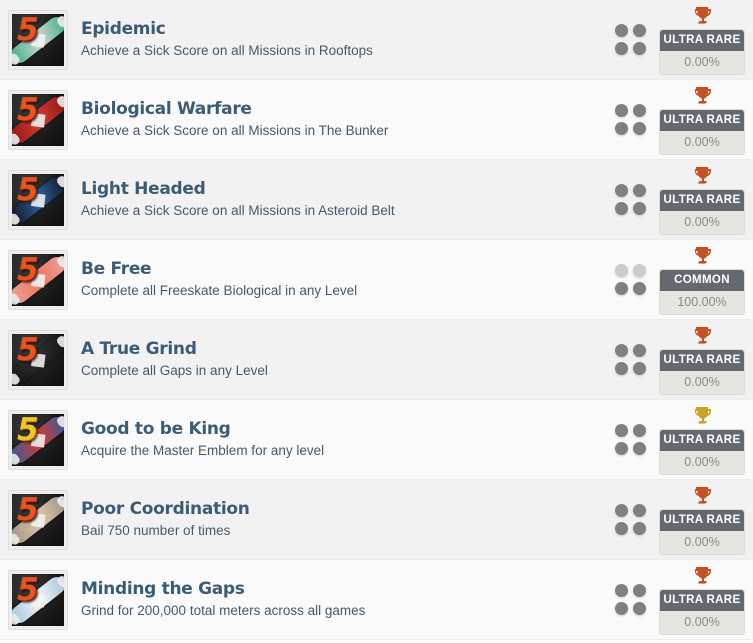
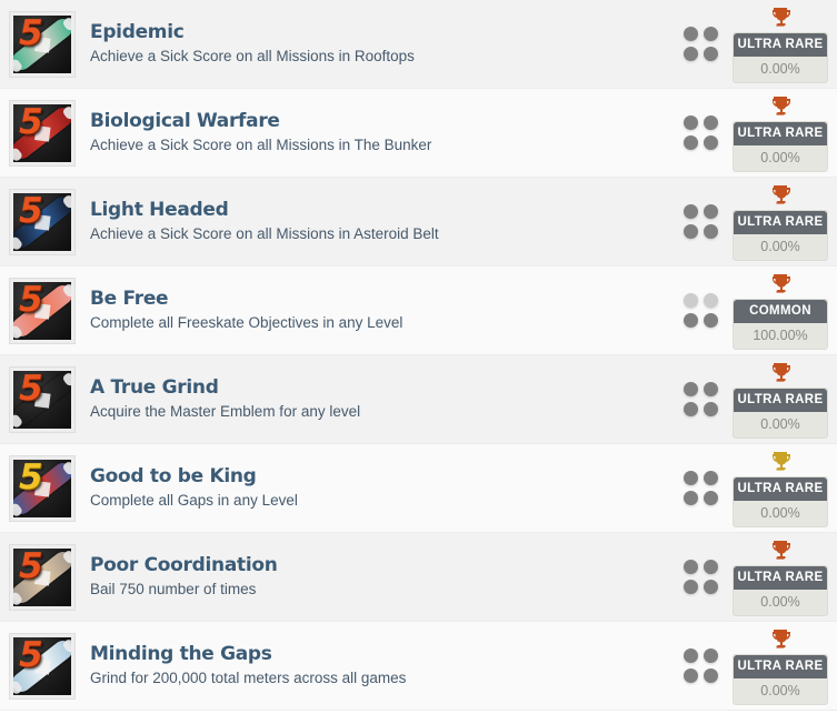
  5
  Epidemic
  Achieve a Sick Score on all Missions in Rooftops
  ULTRA RARE
  0.00%
  5
  Biological Warfare
  Achieve a Sick Score on all Missions in The Bunker
  ULTRA RARE
  0.00%
  5
  Light Headed
  Achieve a Sick Score on all Missions in Asteroid Belt
  ULTRA RARE
  0.00%
  5
  Be Free
- Complete all Freeskate Biological in any Level
+ Complete all Freeskate Objectives in any Level
  COMMON
  100.00%
  5
  A True Grind
- Complete all Gaps in any Level
+ Acquire the Master Emblem for any level
  ULTRA RARE
  0.00%
  5
  Good to be King
- Acquire the Master Emblem for any level
+ Complete all Gaps in any Level
  ULTRA RARE
  0.00%
  5
  Poor Coordination
  Bail 750 number of times
  ULTRA RARE
  0.00%
  5
  Minding the Gaps
  Grind for 200,000 total meters across all games
  ULTRA RARE
  0.00%
